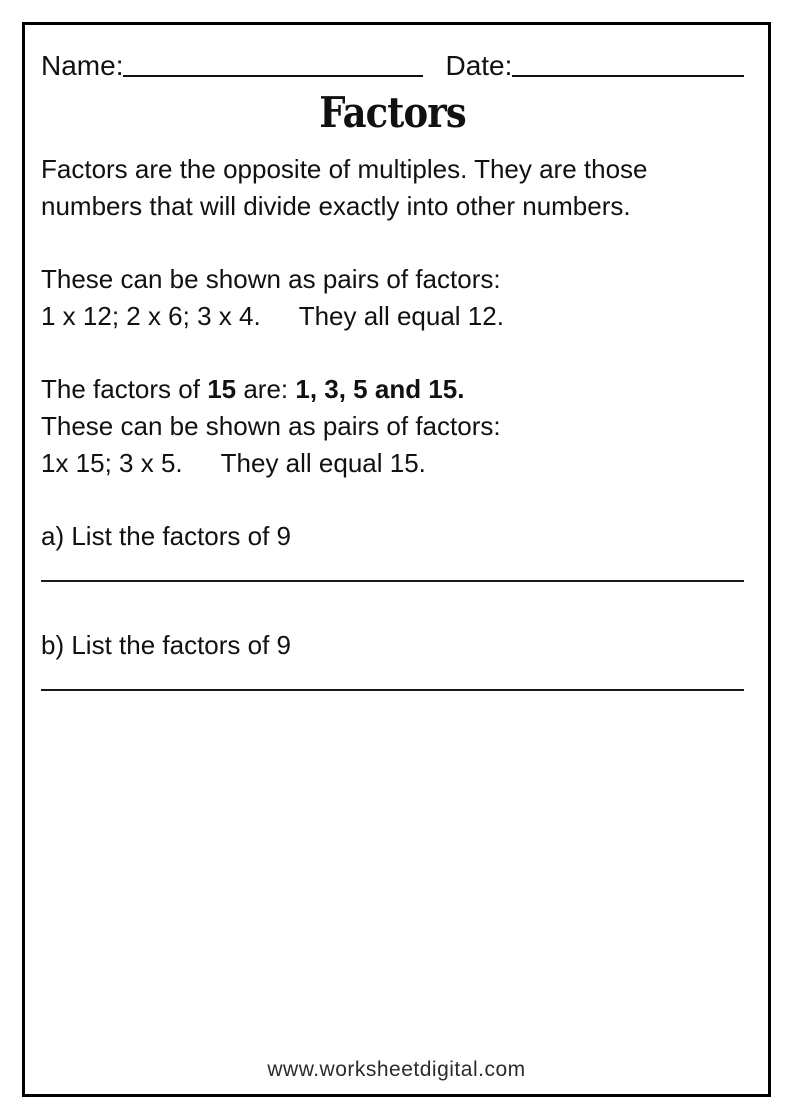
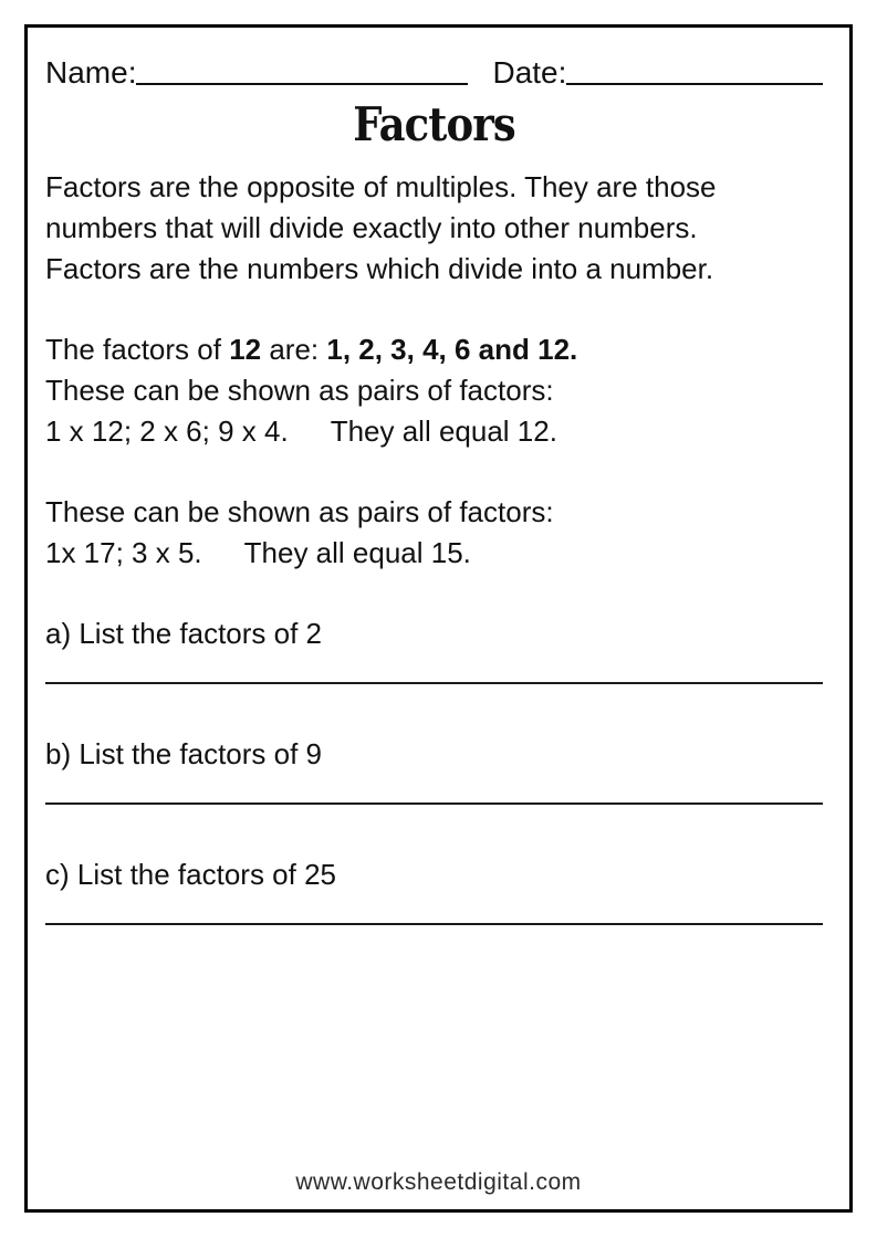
  Name:
  Date:
  Factors
  Factors are the opposite of multiples. They are those
  numbers that will divide exactly into other numbers.
+ Factors are the numbers which divide into a number.
+ The factors of 12 are: 1, 2, 3, 4, 6 and 12.
  These can be shown as pairs of factors:
- 1 x 12; 2 x 6; 3 x 4. They all equal 12.
+ 1 x 12; 2 x 6; 9 x 4. They all equal 12.
- The factors of 15 are: 1, 3, 5 and 15.
  These can be shown as pairs of factors:
- 1x 15; 3 x 5. They all equal 15.
+ 1x 17; 3 x 5. They all equal 15.
- a) List the factors of 9
+ a) List the factors of 2
  b) List the factors of 9
+ c) List the factors of 25
  www.worksheetdigital.com
